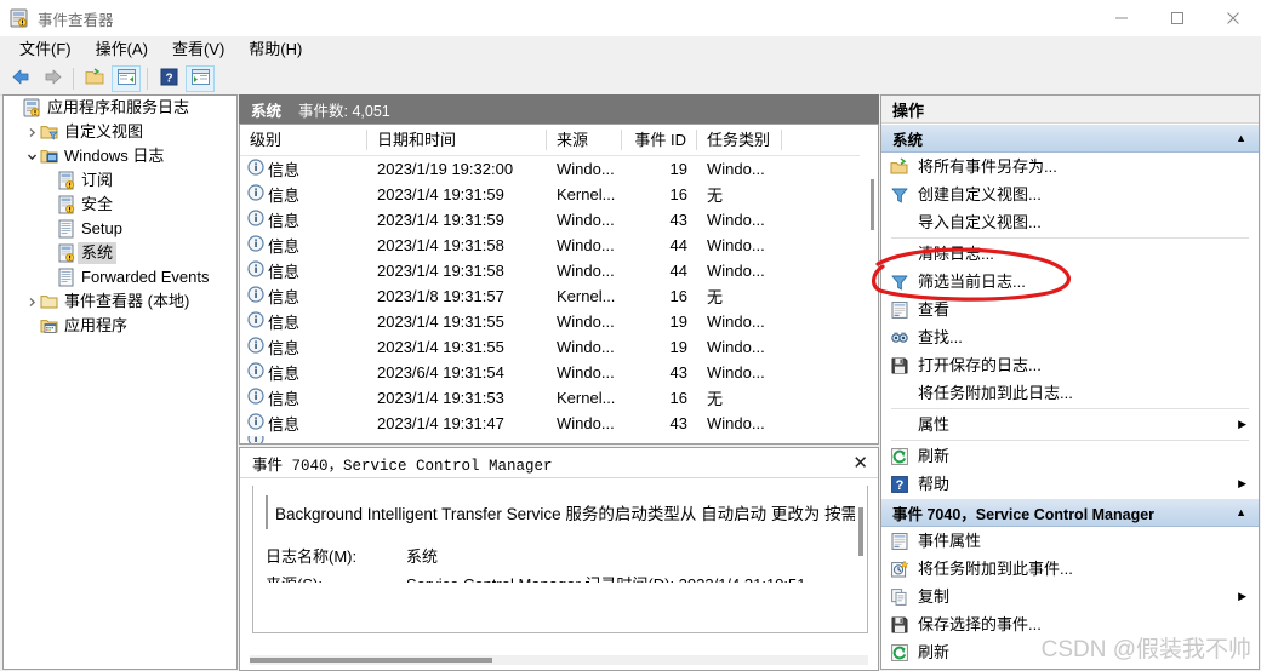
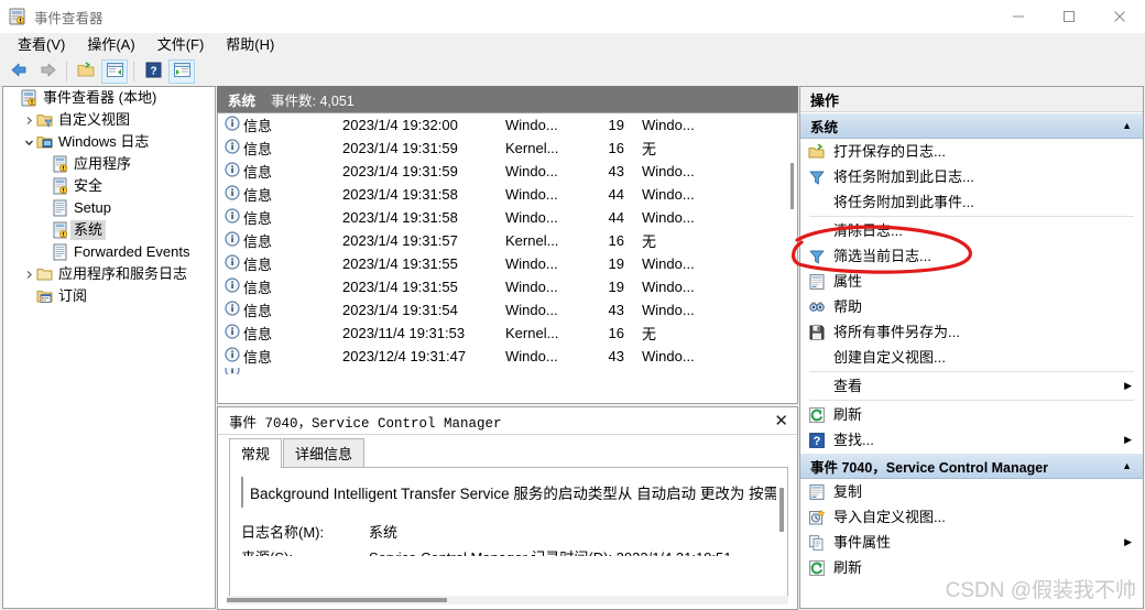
  事件查看器
- 文件(F)
+ 查看(V)
  操作(A)
- 查看(V)
+ 文件(F)
  帮助(H)
  ?
- 应用程序和服务日志
+ 事件查看器 (本地)
  自定义视图
  Windows 日志
- 订阅
+ 应用程序
  安全
  Setup
  系统
  Forwarded Events
- 事件查看器 (本地)
+ 应用程序和服务日志
- 应用程序
+ 订阅
  系统
  事件数: 4,051
- 级别
- 日期和时间
- 来源
- 事件 ID
- 任务类别
  信息
- 2023/1/19 19:32:00
+ 2023/1/4 19:32:00
  Windo...
  19
  Windo...
  信息
  2023/1/4 19:31:59
  Kernel...
  16
  无
  信息
  2023/1/4 19:31:59
  Windo...
  43
  Windo...
  信息
  2023/1/4 19:31:58
  Windo...
  44
  Windo...
  信息
  2023/1/4 19:31:58
  Windo...
  44
  Windo...
  信息
- 2023/1/8 19:31:57
+ 2023/1/4 19:31:57
  Kernel...
  16
  无
  信息
  2023/1/4 19:31:55
  Windo...
  19
  Windo...
  信息
  2023/1/4 19:31:55
  Windo...
  19
  Windo...
  信息
- 2023/6/4 19:31:54
+ 2023/1/4 19:31:54
  Windo...
  43
  Windo...
  信息
- 2023/1/4 19:31:53
+ 2023/11/4 19:31:53
  Kernel...
  16
  无
  信息
- 2023/1/4 19:31:47
+ 2023/12/4 19:31:47
  Windo...
  43
  Windo...
  事件 7040，Service Control Manager
  ✕
+ 常规
+ 详细信息
  Background Intelligent Transfer Service 服务的启动类型从 自动启动 更改为 按需
  日志名称(M):
  系统
  操作
  系统
  ▲
- 将所有事件另存为...
+ 打开保存的日志...
- 创建自定义视图...
+ 将任务附加到此日志...
- 导入自定义视图...
+ 将任务附加到此事件...
  除日志...
  筛选当前日志...
- 查看
+ 属性
- 查找...
+ 帮助
- 打开保存的日志...
+ 将所有事件另存为...
- 将任务附加到此日志...
+ 创建自定义视图...
- 属性
+ 查看
  ▶
  刷新
  ?
- 帮助
+ 查找...
  ▶
  事件 7040，Service Control Manager
  ▲
- 事件属性
+ 复制
- 将任务附加到此事件...
+ 导入自定义视图...
- 复制
+ 事件属性
  ▶
- 保存选择的事件...
  刷新
  CSDN @假装我不帅
